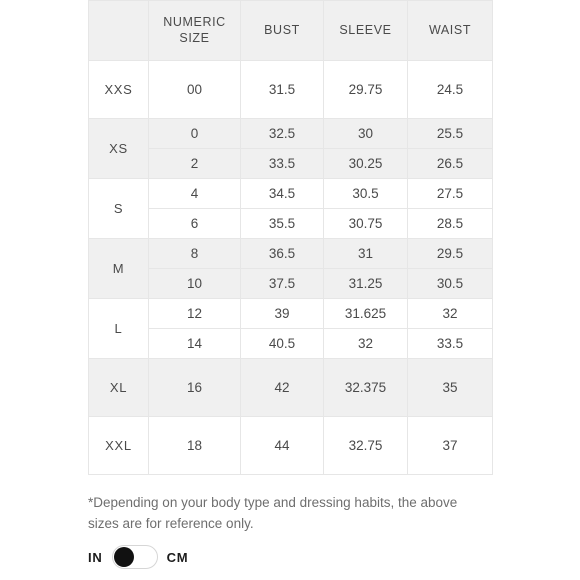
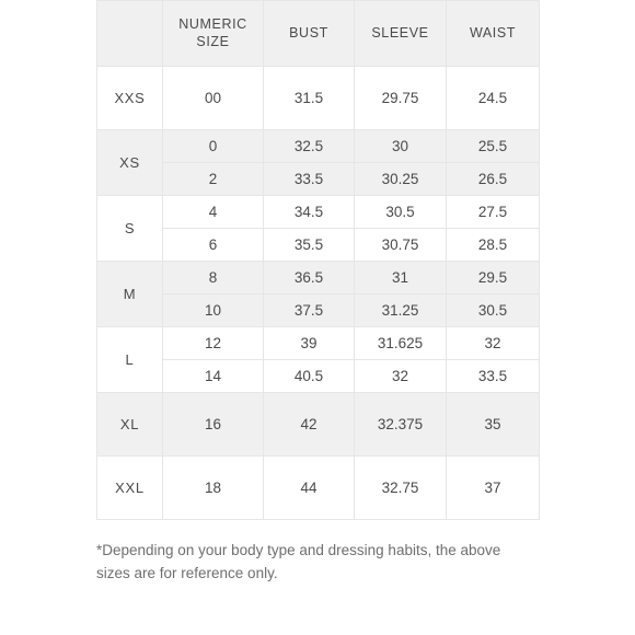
  	NUMERIC SIZE	BUST	SLEEVE	WAIST
  XXS	00	31.5	29.75	24.5
  XS	0	32.5	30	25.5
  2	33.5	30.25	26.5
  S	4	34.5	30.5	27.5
  6	35.5	30.75	28.5
  M	8	36.5	31	29.5
  10	37.5	31.25	30.5
  L	12	39	31.625	32
  14	40.5	32	33.5
  XL	16	42	32.375	35
  XXL	18	44	32.75	37
  *Depending on your body type and dressing habits, the above sizes are for reference only.
- IN
- CM
